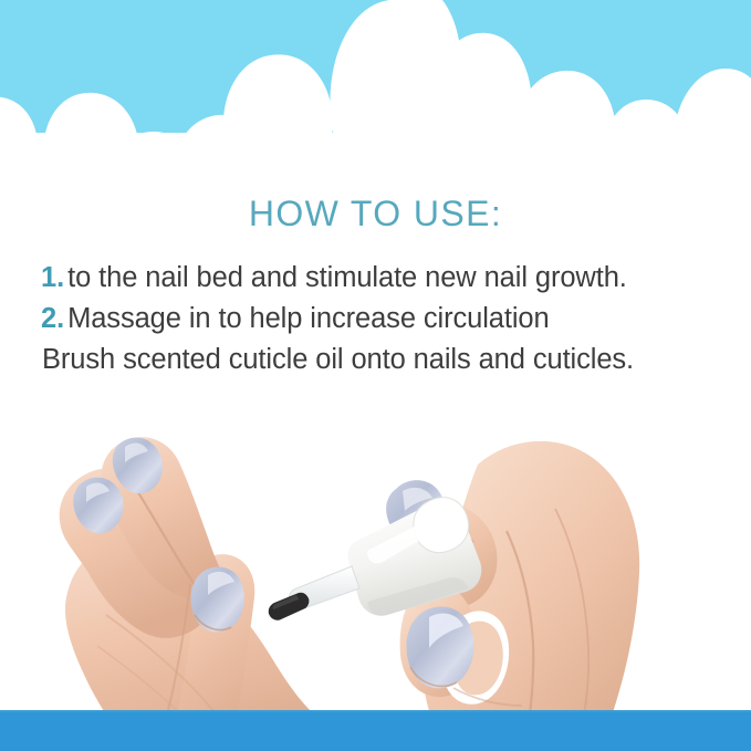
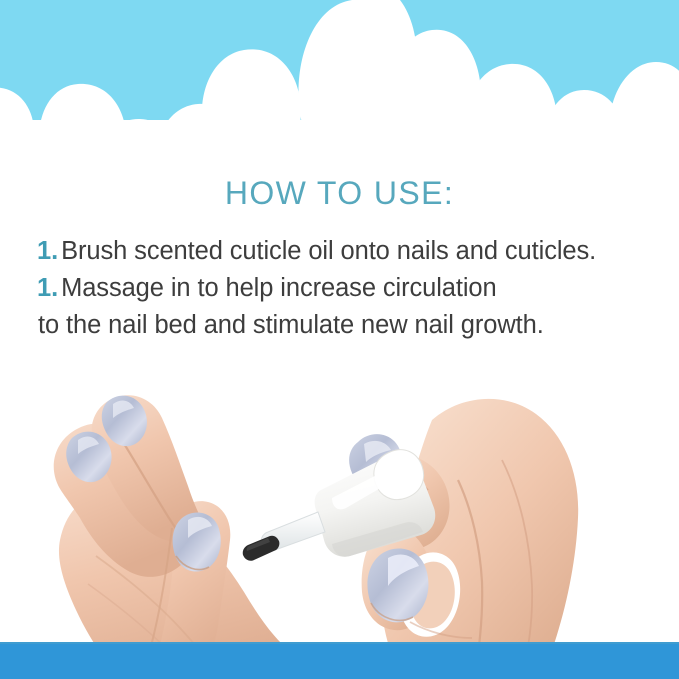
  HOW TO USE:
- 1.to the nail bed and stimulate new nail growth.
+ 1.Brush scented cuticle oil onto nails and cuticles.
- 2.Massage in to help increase circulation
+ 1.Massage in to help increase circulation
- Brush scented cuticle oil onto nails and cuticles.
+ to the nail bed and stimulate new nail growth.
